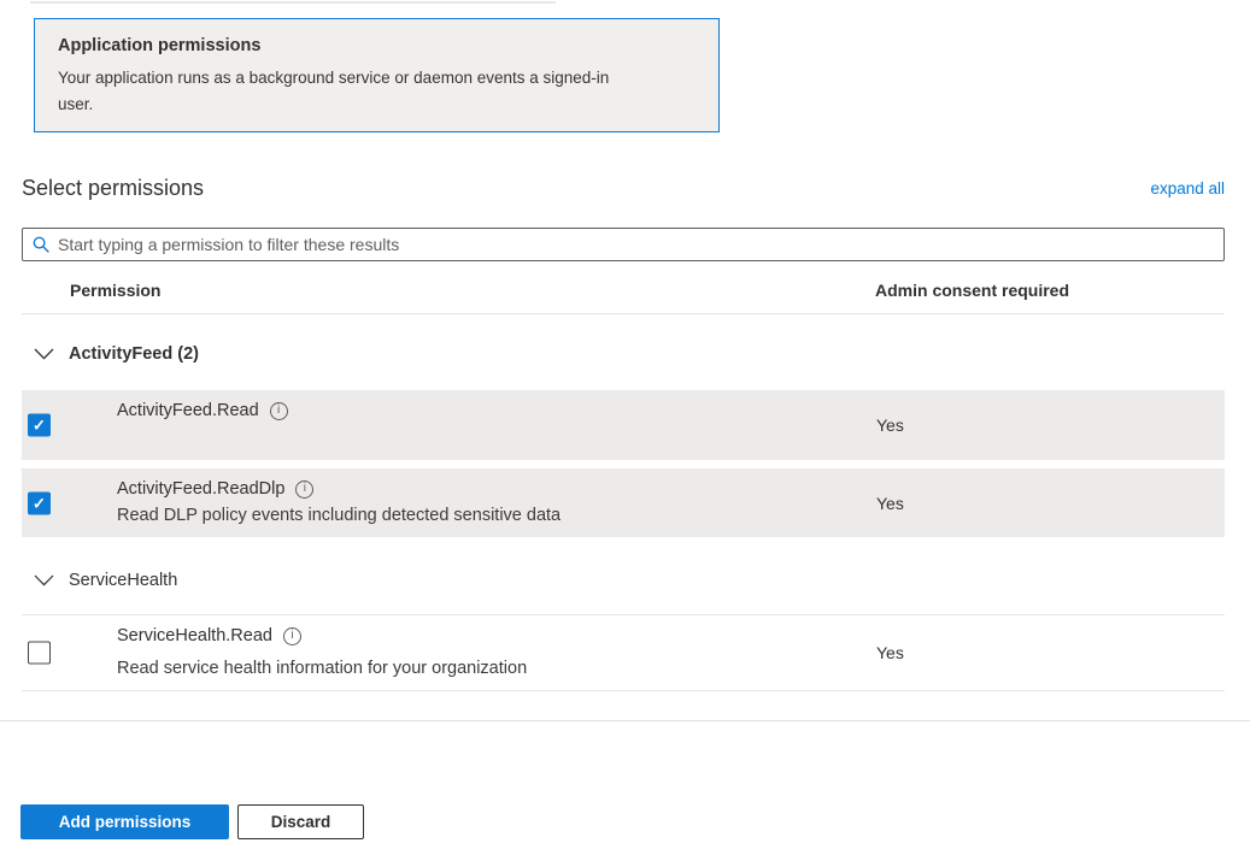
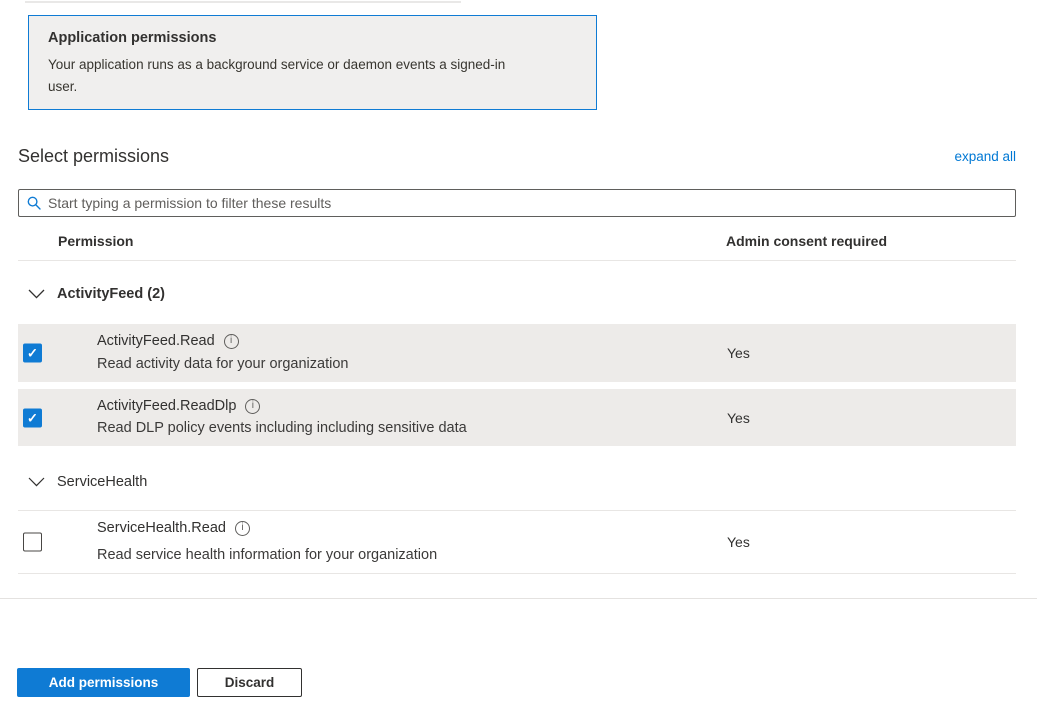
  Application permissions
  Your application runs as a background service or daemon events a signed-in user.
  Select permissions
  expand all
  Start typing a permission to filter these results
  Permission
  Admin consent required
  ActivityFeed (2)
  ActivityFeed.Read
  i
+ Read activity data for your organization
  Yes
  ActivityFeed.ReadDlp
  i
- Read DLP policy events including detected sensitive data
+ Read DLP policy events including including sensitive data
  Yes
  ServiceHealth
  ServiceHealth.Read
  i
  Read service health information for your organization
  Yes
  Add permissions
  Discard
